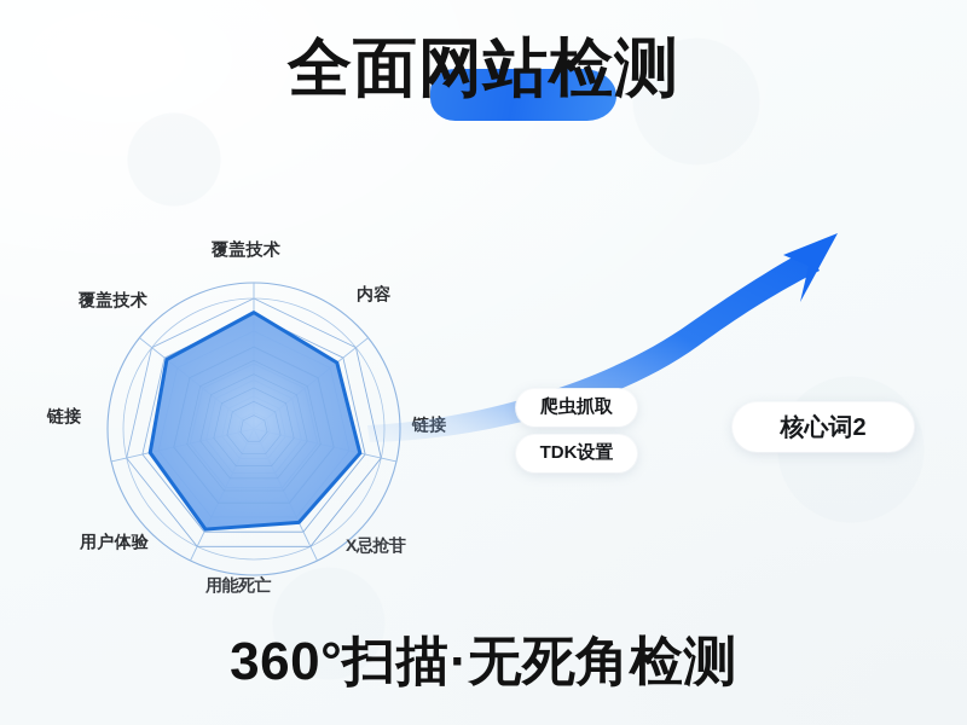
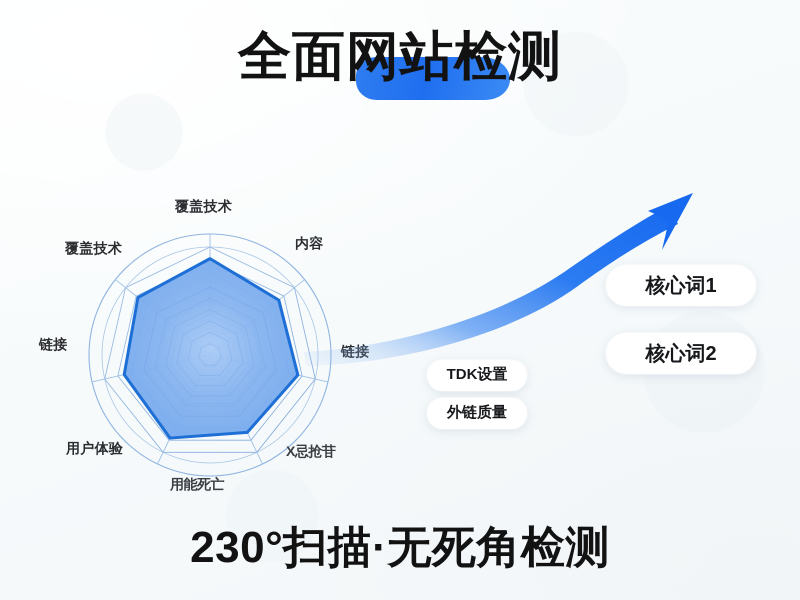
  全面网站检测
  覆盖技术
  内容
  X忌抢苷
  用能死亡
  用户体验
  链接
  覆盖技术
- 爬虫抓取
  TDK设置
+ 外链质量
+ 核心词1
  核心词2
- 360°扫描·无死角检测
+ 230°扫描·无死角检测
